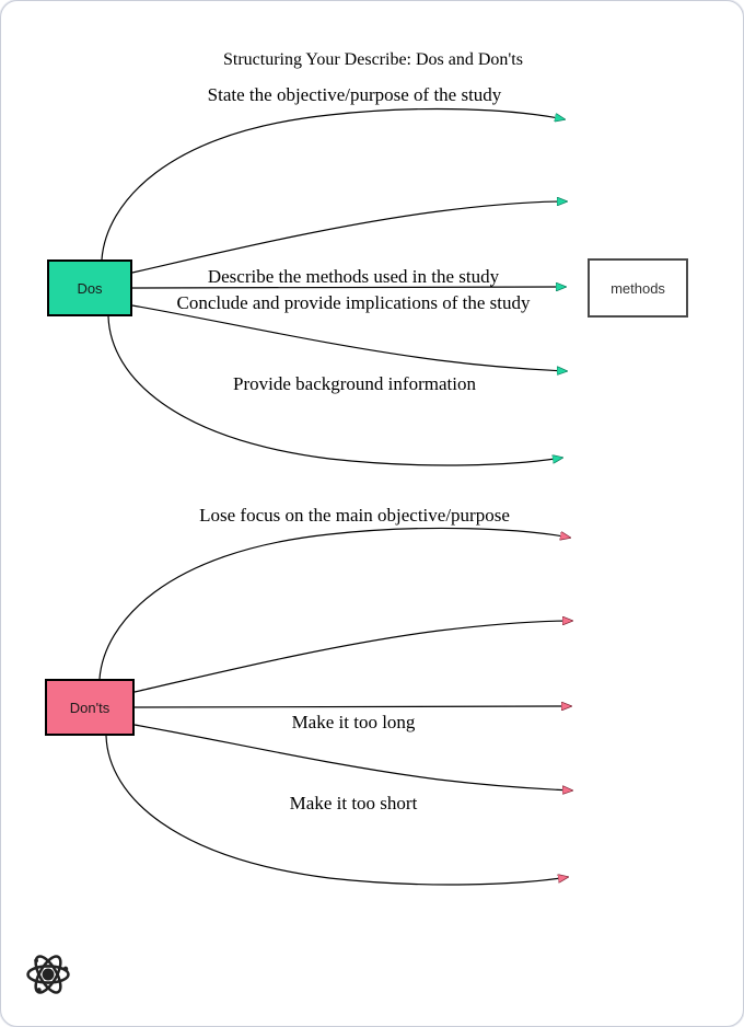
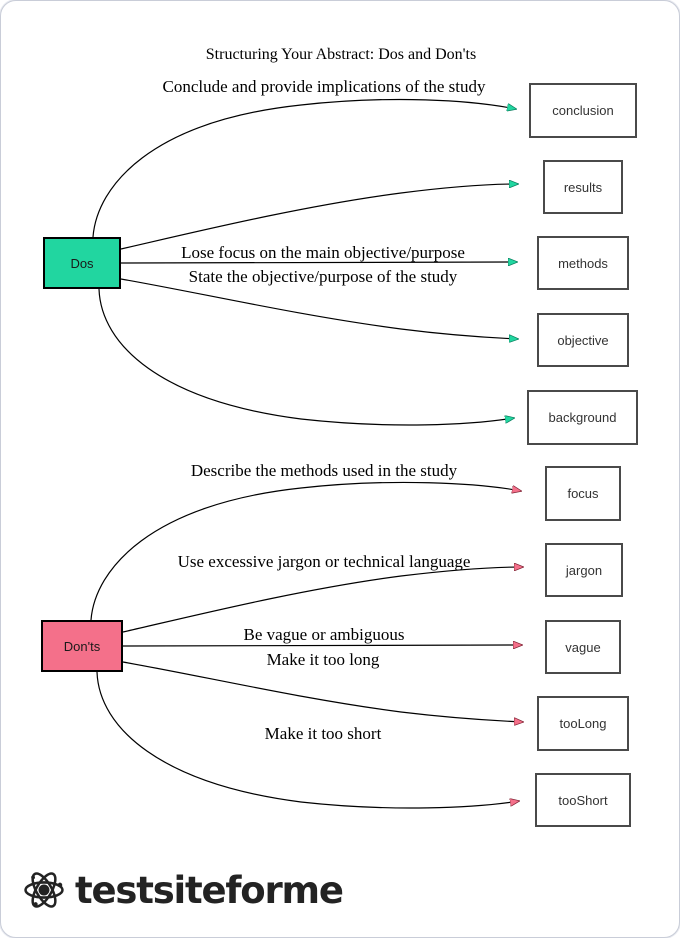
- Structuring Your Describe: Dos and Don'ts
+ Structuring Your Abstract: Dos and Don'ts
- State the objective/purpose of the study
+ Conclude and provide implications of the study
- Describe the methods used in the study
+ Lose focus on the main objective/purpose
- Conclude and provide implications of the study
+ State the objective/purpose of the study
- Provide background information
- Lose focus on the main objective/purpose
+ Describe the methods used in the study
+ Use excessive jargon or technical language
+ Be vague or ambiguous
  Make it too long
  Make it too short
  Dos
  Don'ts
+ conclusion
+ results
  methods
+ objective
+ background
+ focus
+ jargon
+ vague
+ tooLong
+ tooShort
+ testsiteforme
